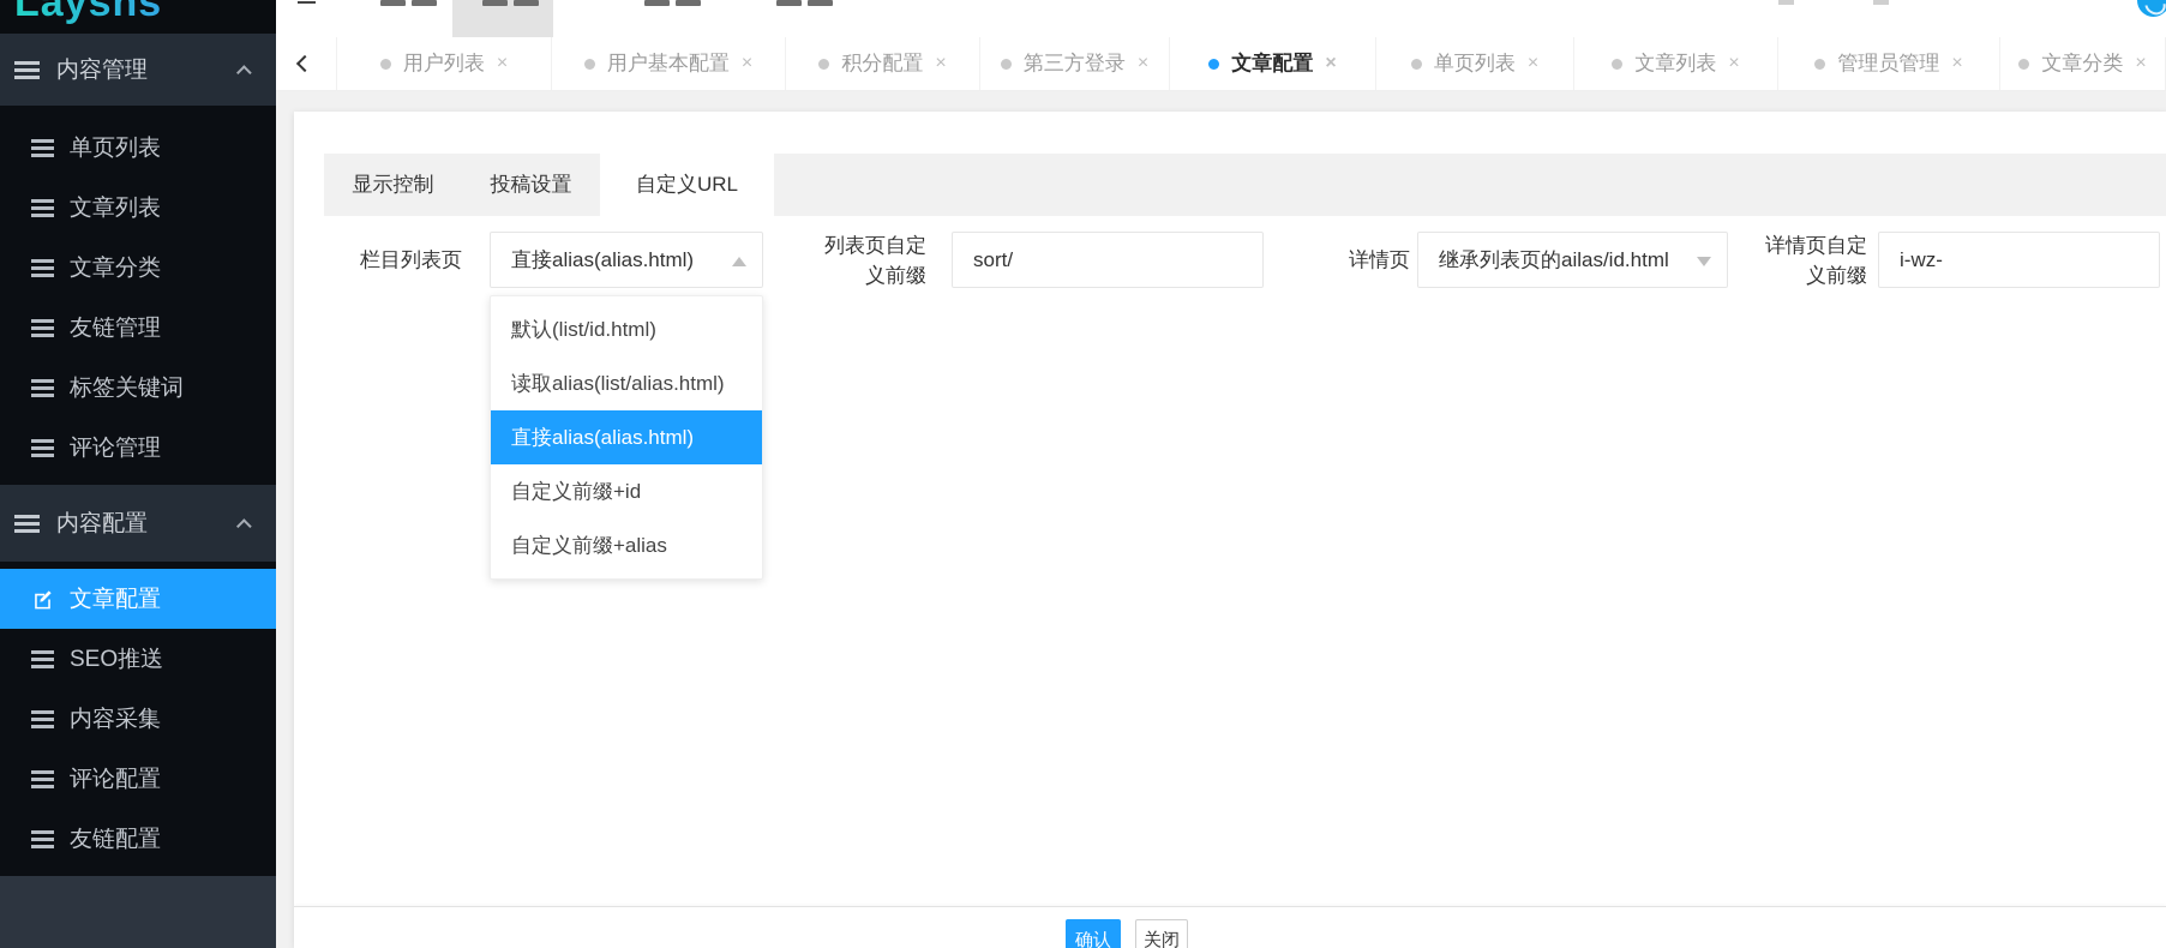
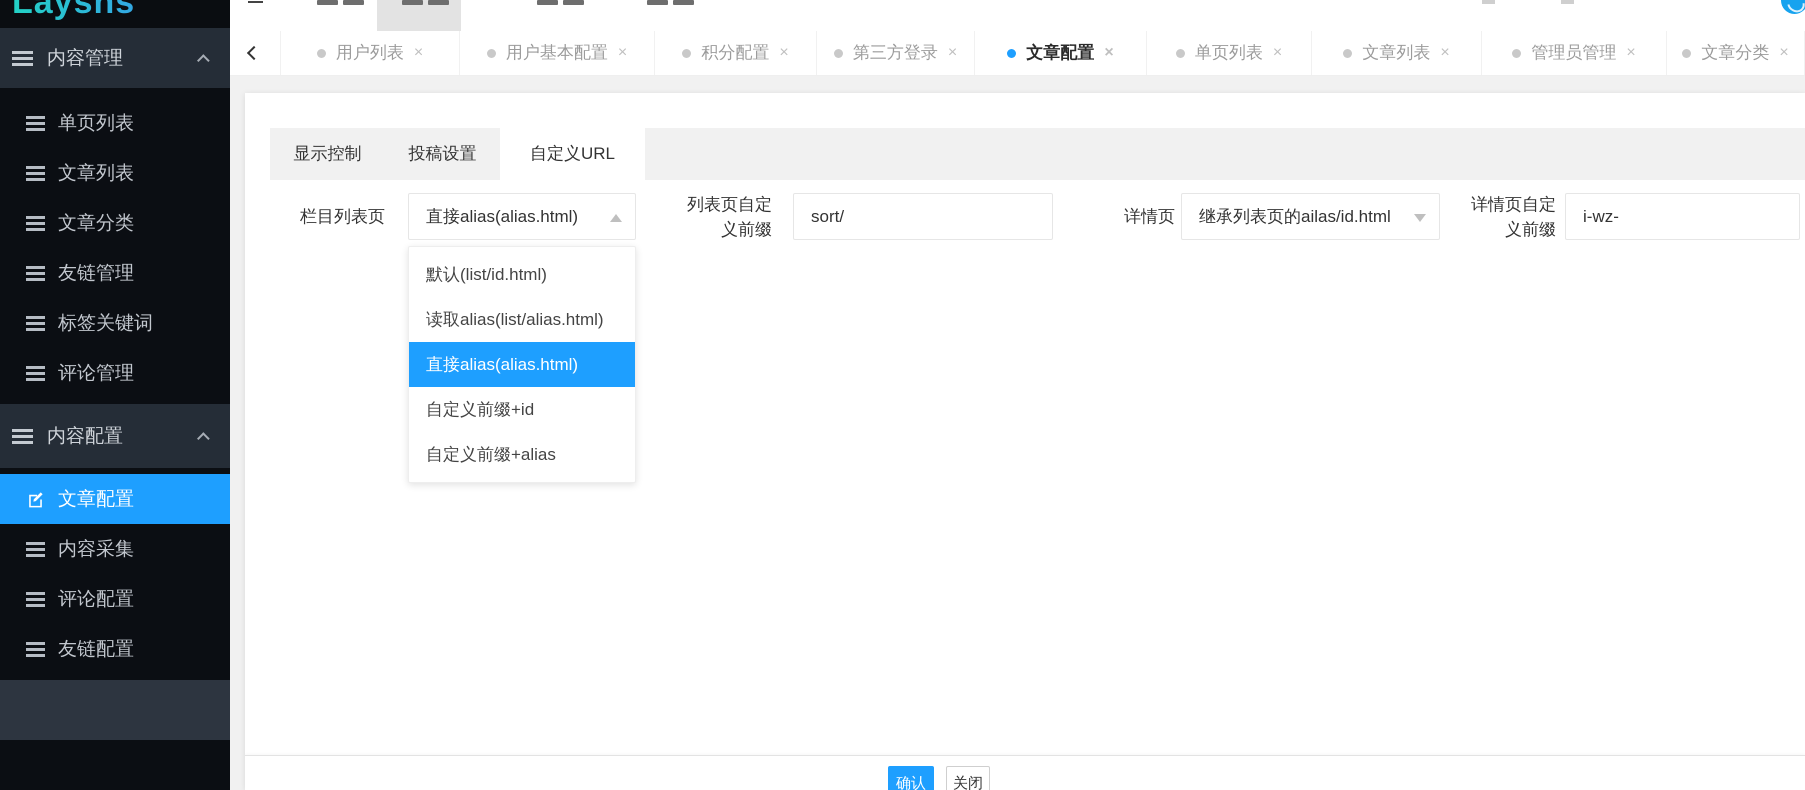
  Laysns
  内容管理
  单页列表
  文章列表
  文章分类
  友链管理
  标签关键词
  评论管理
  内容配置
  文章配置
- SEO推送
  内容采集
  评论配置
  友链配置
  用户列表
  ×
  用户基本配置
  ×
  积分配置
  ×
  第三方登录
  ×
  文章配置
  ×
  单页列表
  ×
  文章列表
  ×
  管理员管理
  ×
  文章分类
  ×
  显示控制
  投稿设置
  自定义URL
  栏目列表页
  直接alias(alias.html)
  默认(list/id.html)
  读取alias(list/alias.html)
  直接alias(alias.html)
  自定义前缀+id
  自定义前缀+alias
  列表页自定
  义前缀
  sort/
  详情页
  继承列表页的ailas/id.html
  详情页自定
  义前缀
  i-wz-
  确认
  关闭
